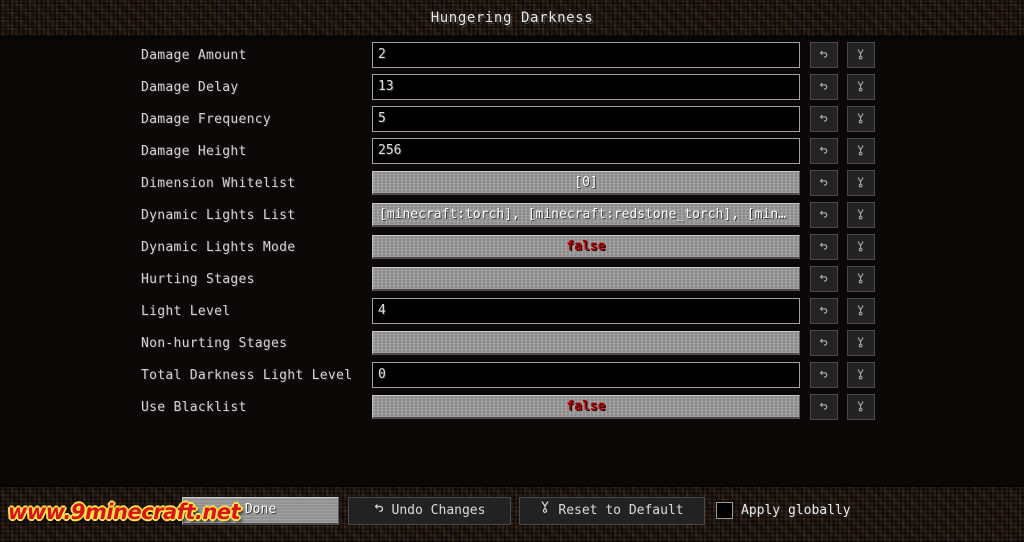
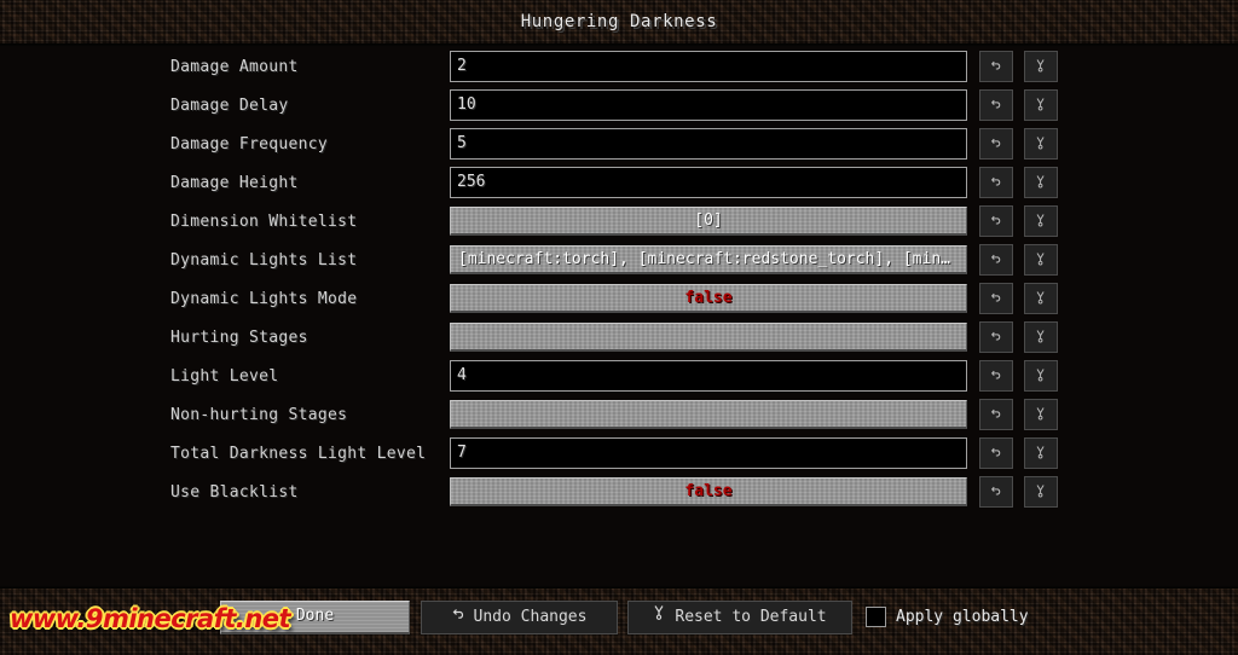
  Hungering Darkness
  Damage Amount
  2
  Damage Delay
- 13
+ 10
  Damage Frequency
  5
  Damage Height
  256
  Dimension Whitelist
  [0]
  Dynamic Lights List
  [minecraft:torch], [minecraft:redstone_torch], [min…
  Dynamic Lights Mode
  false
  Hurting Stages
  Light Level
  4
  Non-hurting Stages
  Total Darkness Light Level
- 0
+ 7
  Use Blacklist
  false
  Done
  Undo Changes
  Reset to Default
  Apply globally
  www.9minecraft.net
